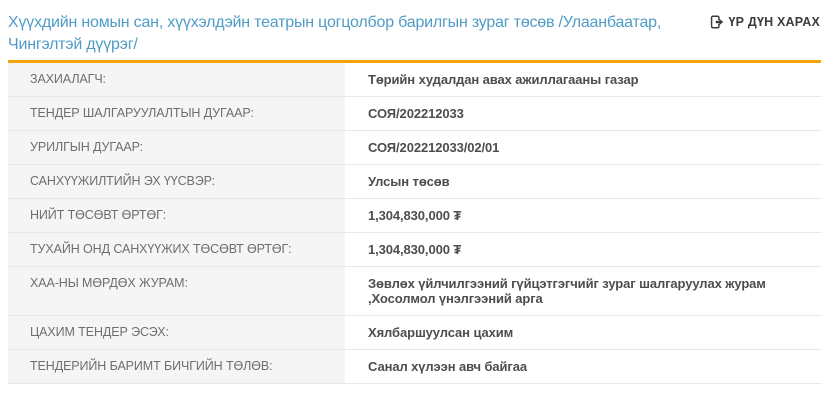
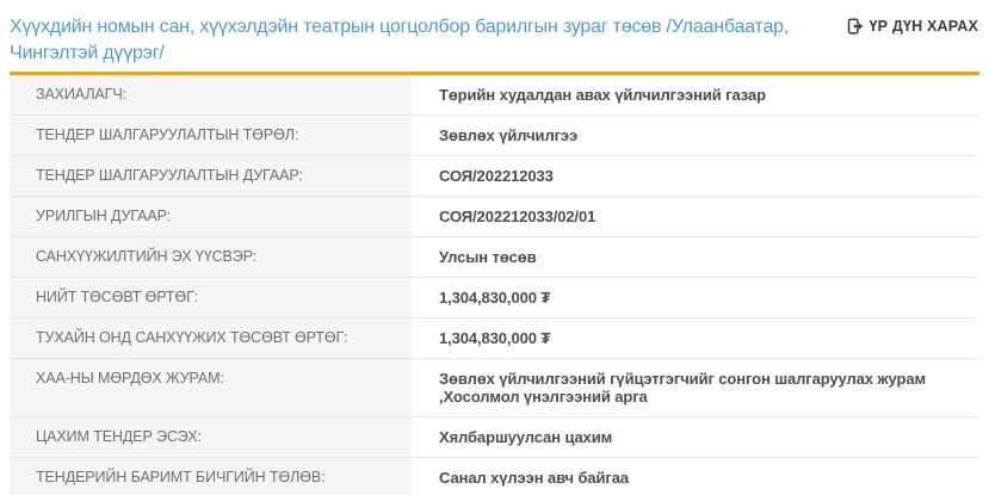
  Хүүхдийн номын сан, хүүхэлдэйн театрын цогцолбор барилгын зураг төсөв /Улаанбаатар, Чингэлтэй дүүрэг/
  ҮР ДҮН ХАРАХ
  ЗАХИАЛАГЧ:
- Төрийн худалдан авах ажиллагааны газар
+ Төрийн худалдан авах үйлчилгээний газар
+ ТЕНДЕР ШАЛГАРУУЛАЛТЫН ТӨРӨЛ:
+ Зөвлөх үйлчилгээ
  ТЕНДЕР ШАЛГАРУУЛАЛТЫН ДУГААР:
  СОЯ/202212033
  УРИЛГЫН ДУГААР:
  СОЯ/202212033/02/01
  САНХҮҮЖИЛТИЙН ЭХ ҮҮСВЭР:
  Улсын төсөв
  НИЙТ ТӨСӨВТ ӨРТӨГ:
  1,304,830,000 ₮
  ТУХАЙН ОНД САНХҮҮЖИХ ТӨСӨВТ ӨРТӨГ:
  1,304,830,000 ₮
  ХАА-НЫ МӨРДӨХ ЖУРАМ:
- Зөвлөх үйлчилгээний гүйцэтгэгчийг зураг шалгаруулах журам ,Хосолмол үнэлгээний арга
+ Зөвлөх үйлчилгээний гүйцэтгэгчийг сонгон шалгаруулах журам ,Хосолмол үнэлгээний арга
  ЦАХИМ ТЕНДЕР ЭСЭХ:
  Хялбаршуулсан цахим
  ТЕНДЕРИЙН БАРИМТ БИЧГИЙН ТӨЛӨВ:
  Санал хүлээн авч байгаа
